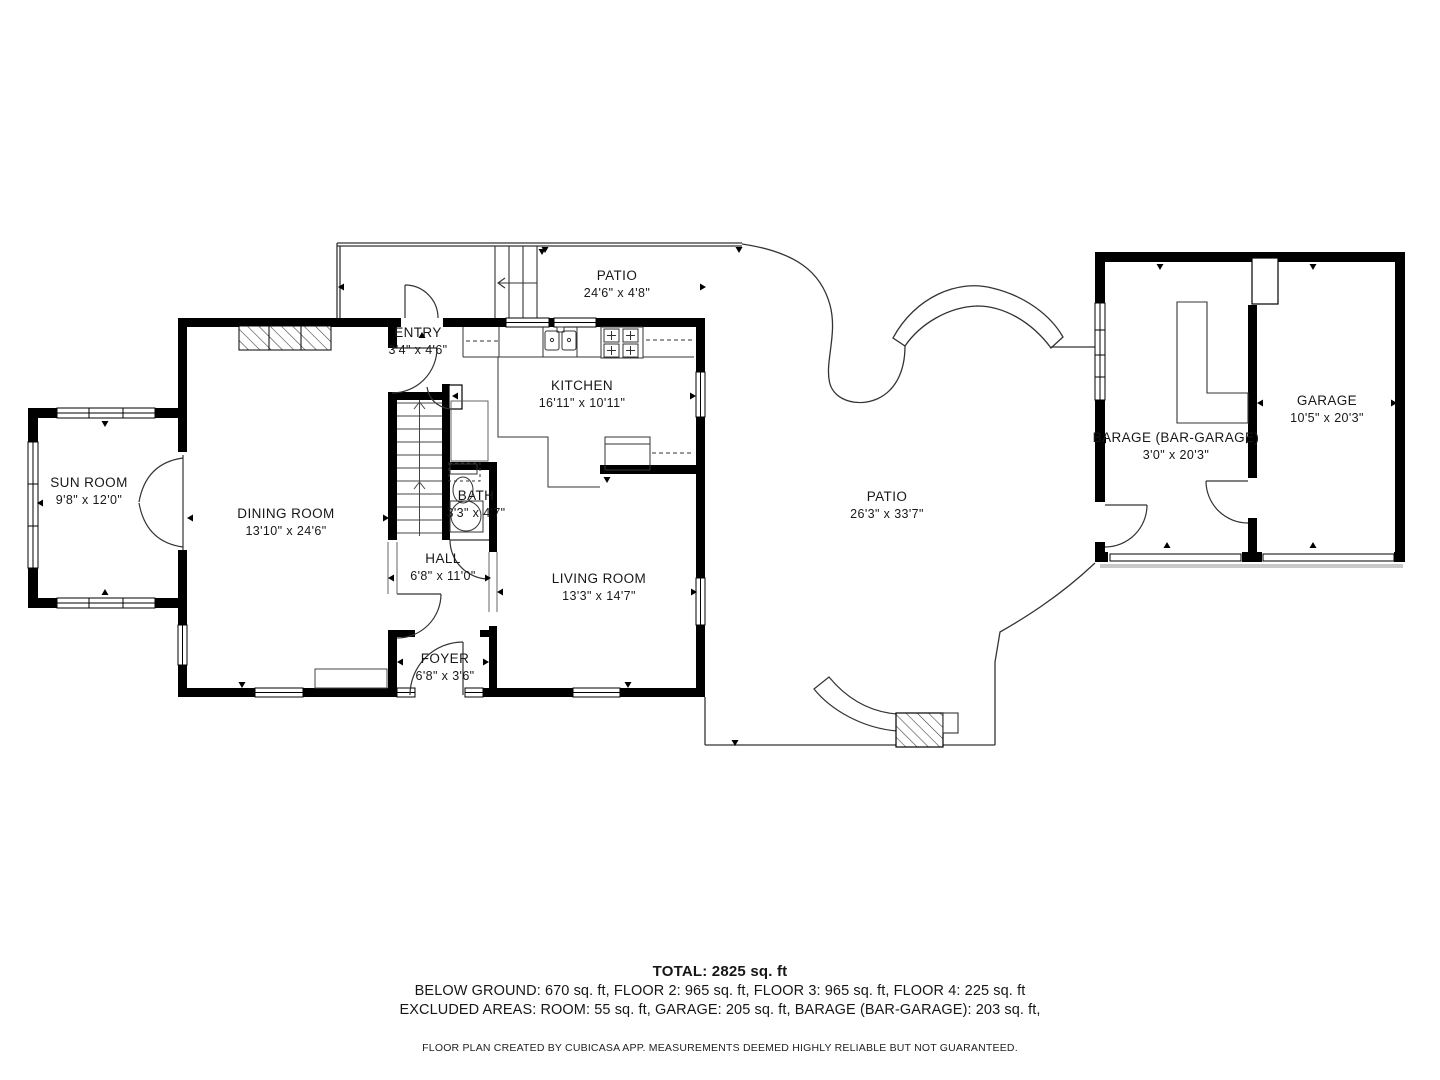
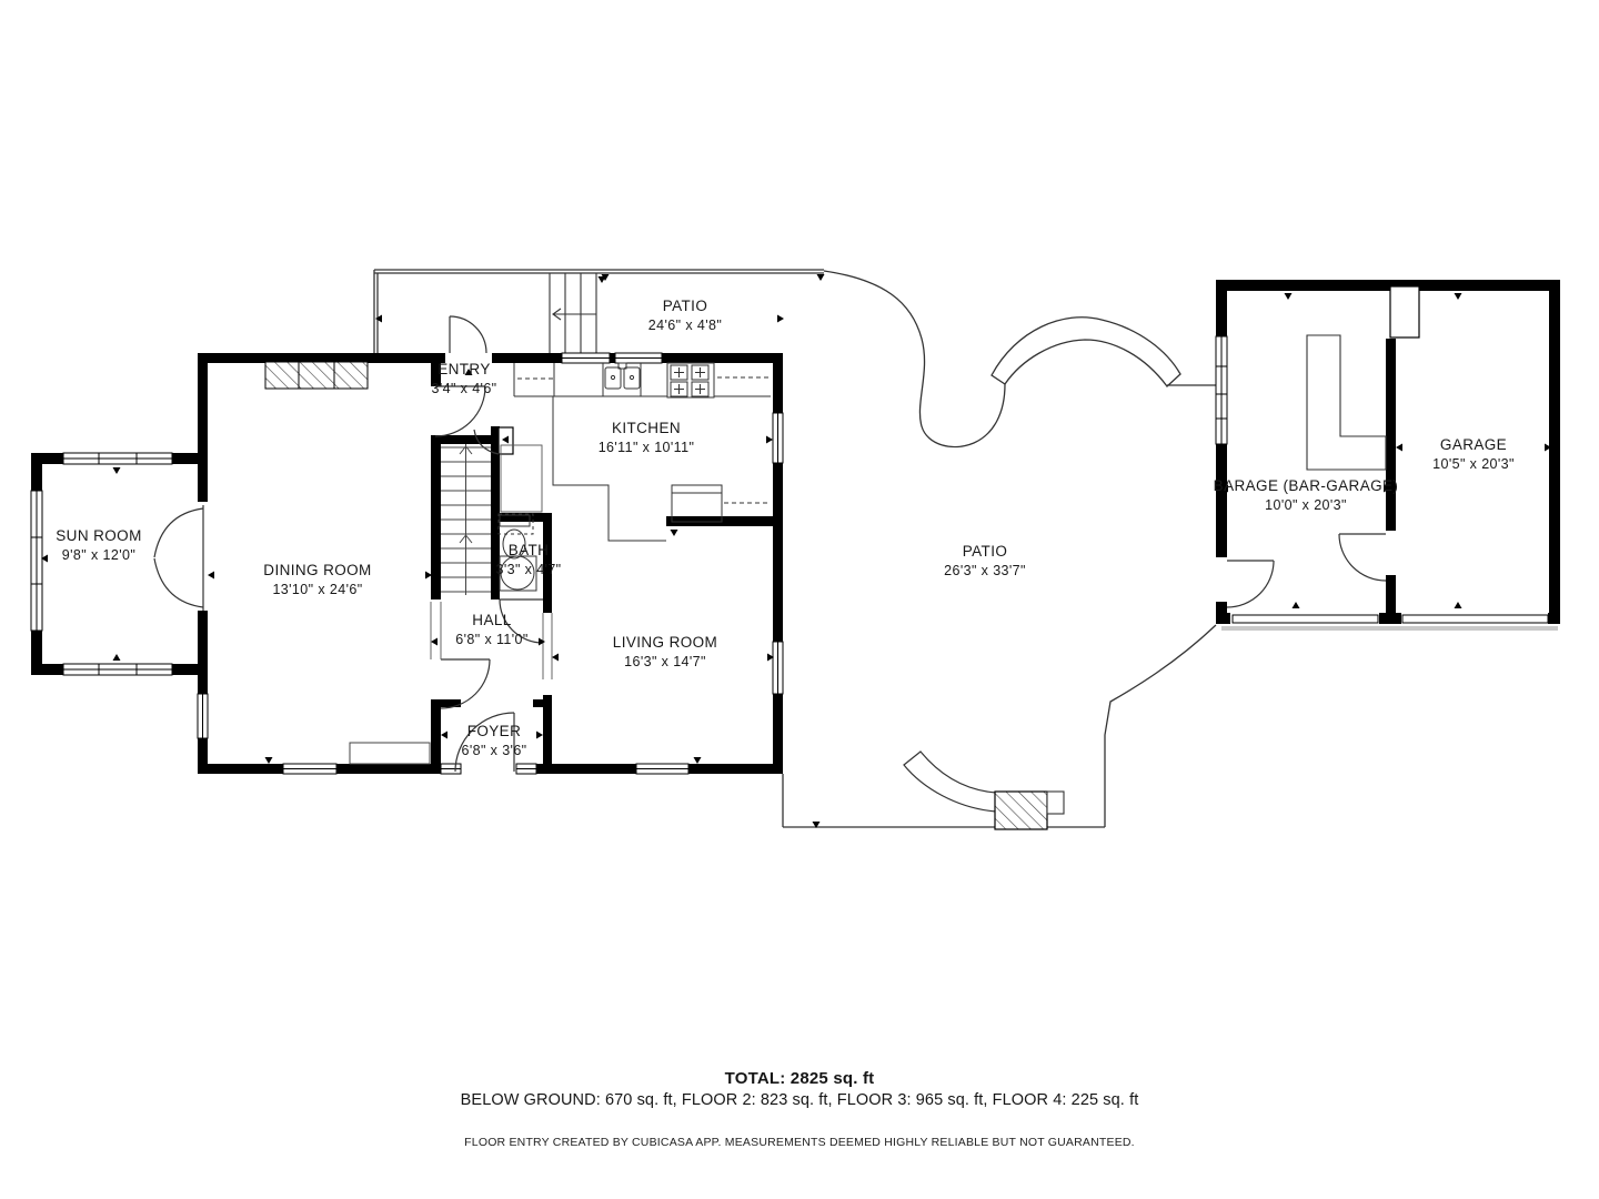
  PATIO
  24'6" x 4'8"
  SUN ROOM
  9'8" x 12'0"
  DINING ROOM
  13'10" x 24'6"
  ENTRY
  3'4" x 4'6"
  KITCHEN
  16'11" x 10'11"
  BATH
  3'3" x 4'7"
  HALL
  6'8" x 11'0"
  LIVING ROOM
- 13'3" x 14'7"
+ 16'3" x 14'7"
  FOYER
  6'8" x 3'6"
  PATIO
  26'3" x 33'7"
  BARAGE (BAR-GARAGE)
- 3'0" x 20'3"
+ 10'0" x 20'3"
  GARAGE
  10'5" x 20'3"
  TOTAL: 2825 sq. ft
- BELOW GROUND: 670 sq. ft, FLOOR 2: 965 sq. ft, FLOOR 3: 965 sq. ft, FLOOR 4: 225 sq. ft
+ BELOW GROUND: 670 sq. ft, FLOOR 2: 823 sq. ft, FLOOR 3: 965 sq. ft, FLOOR 4: 225 sq. ft
- EXCLUDED AREAS: ROOM: 55 sq. ft, GARAGE: 205 sq. ft, BARAGE (BAR-GARAGE): 203 sq. ft,
- FLOOR PLAN CREATED BY CUBICASA APP. MEASUREMENTS DEEMED HIGHLY RELIABLE BUT NOT GUARANTEED.
+ FLOOR ENTRY CREATED BY CUBICASA APP. MEASUREMENTS DEEMED HIGHLY RELIABLE BUT NOT GUARANTEED.
